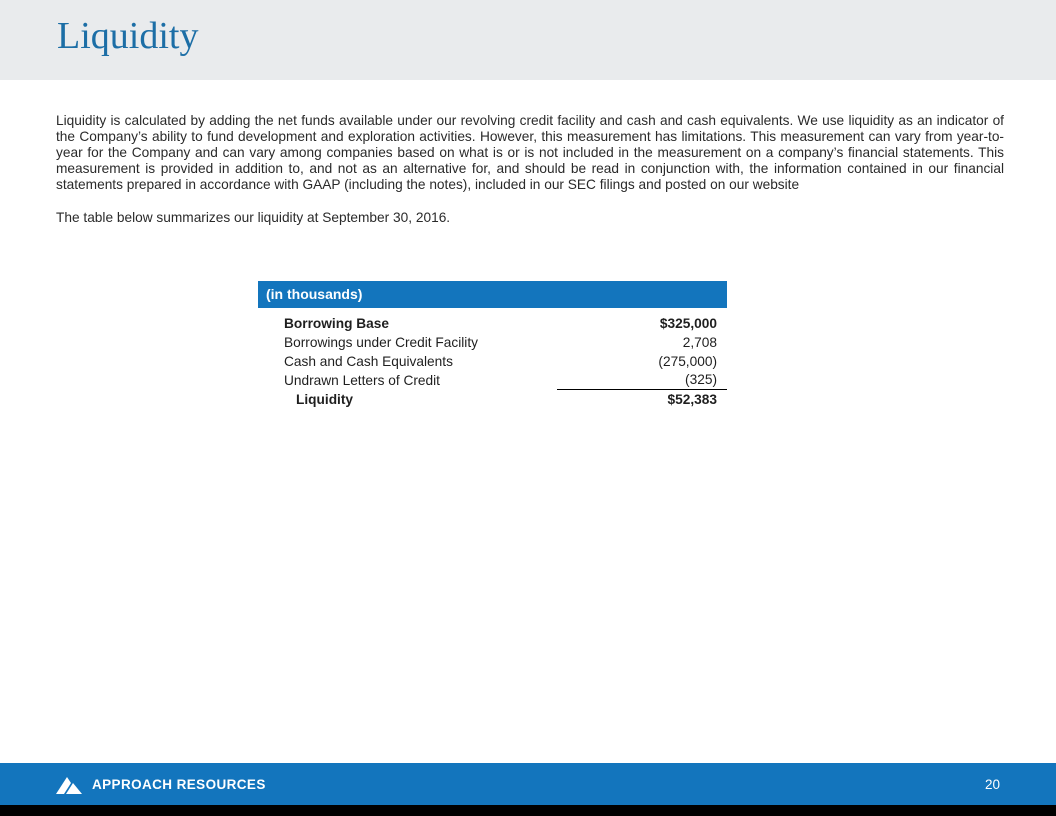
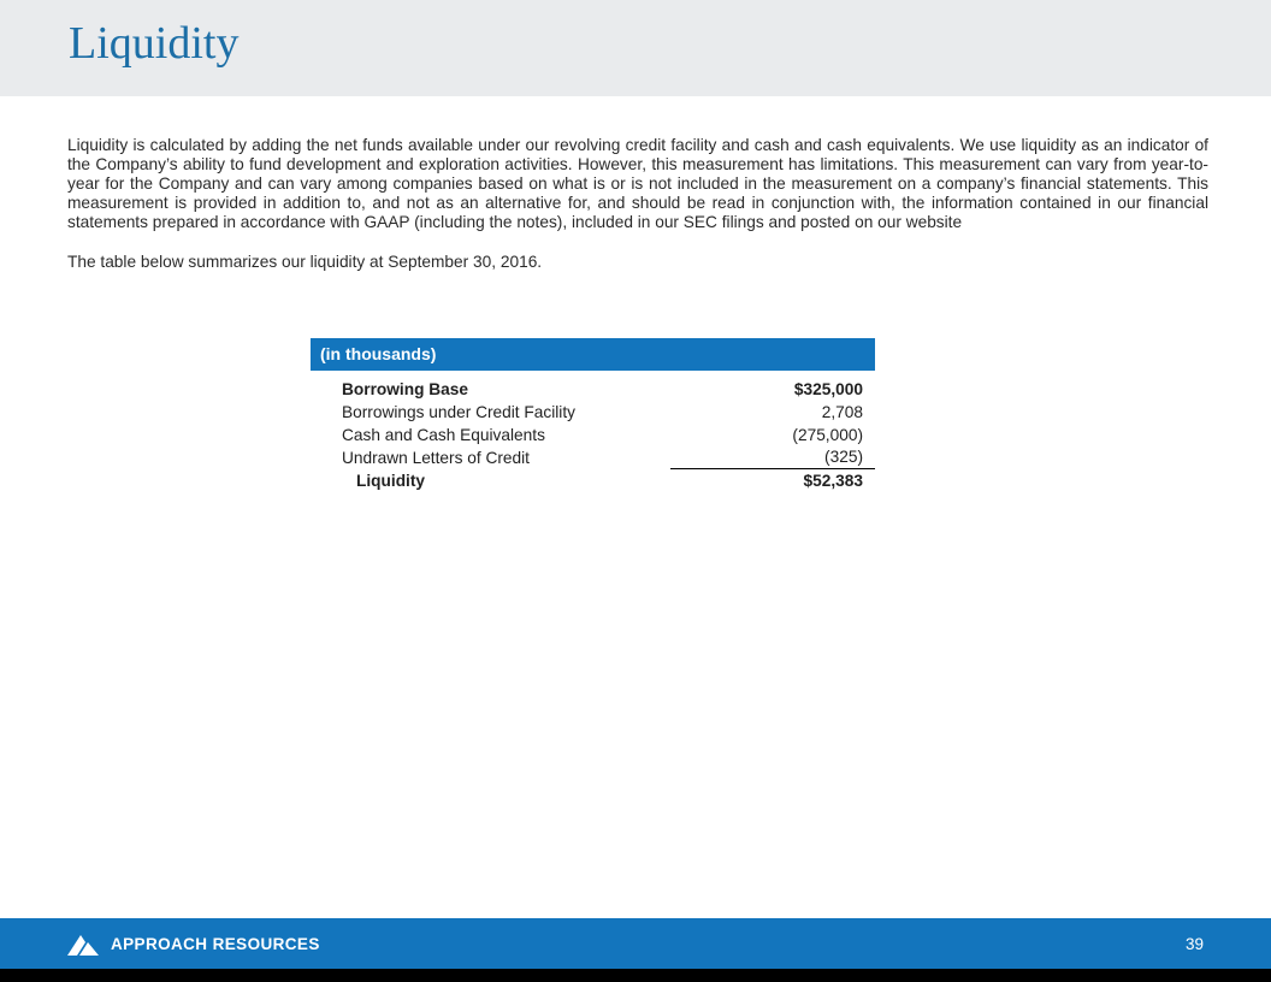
  Liquidity
  Liquidity is calculated by adding the net funds available under our revolving credit facility and cash and cash equivalents. We use liquidity as an indicator of the Company’s ability to fund development and exploration activities. However, this measurement has limitations. This measurement can vary from year-to-year for the Company and can vary among companies based on what is or is not included in the measurement on a company’s financial statements. This measurement is provided in addition to, and not as an alternative for, and should be read in conjunction with, the information contained in our financial statements prepared in accordance with GAAP (including the notes), included in our SEC filings and posted on our website
  The table below summarizes our liquidity at September 30, 2016.
  (in thousands)
  Borrowing Base
  $325,000
  Borrowings under Credit Facility
  2,708
  Cash and Cash Equivalents
  (275,000)
  Undrawn Letters of Credit
  (325)
  Liquidity
  $52,383
  APPROACH RESOURCES
- 20
+ 39
